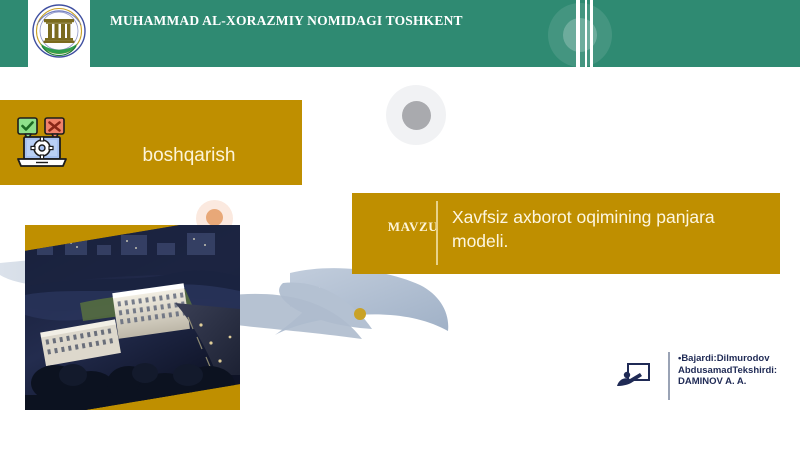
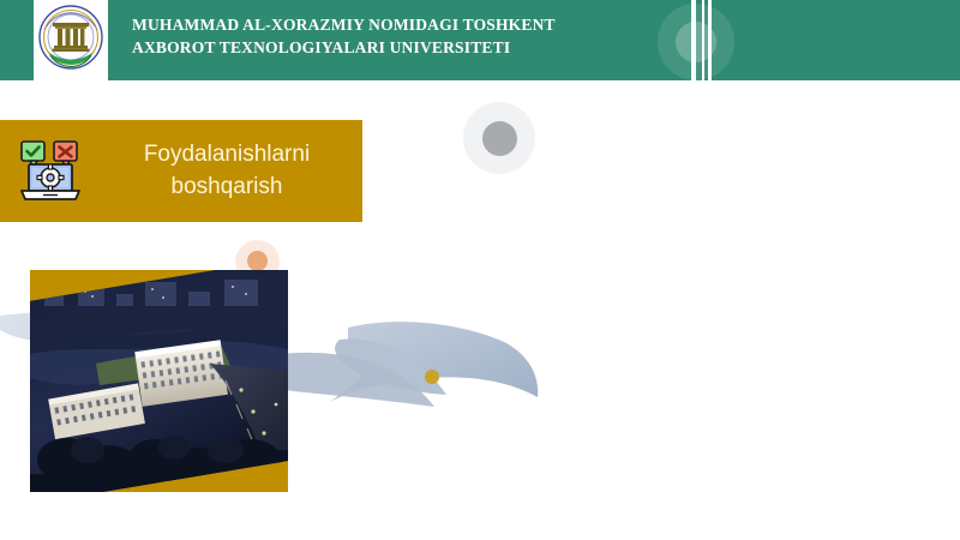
  MUHAMMAD AL-XORAZMIY NOMIDAGI TOSHKENT
+ AXBOROT TEXNOLOGIYALARI UNIVERSITETI
+ Foydalanishlarni
  boshqarish
- MAVZU
- Xavfsiz axborot oqimining panjara modeli.
- •Bajardi:Dilmurodov
- AbdusamadTekshirdi:
- DAMINOV A. A.
